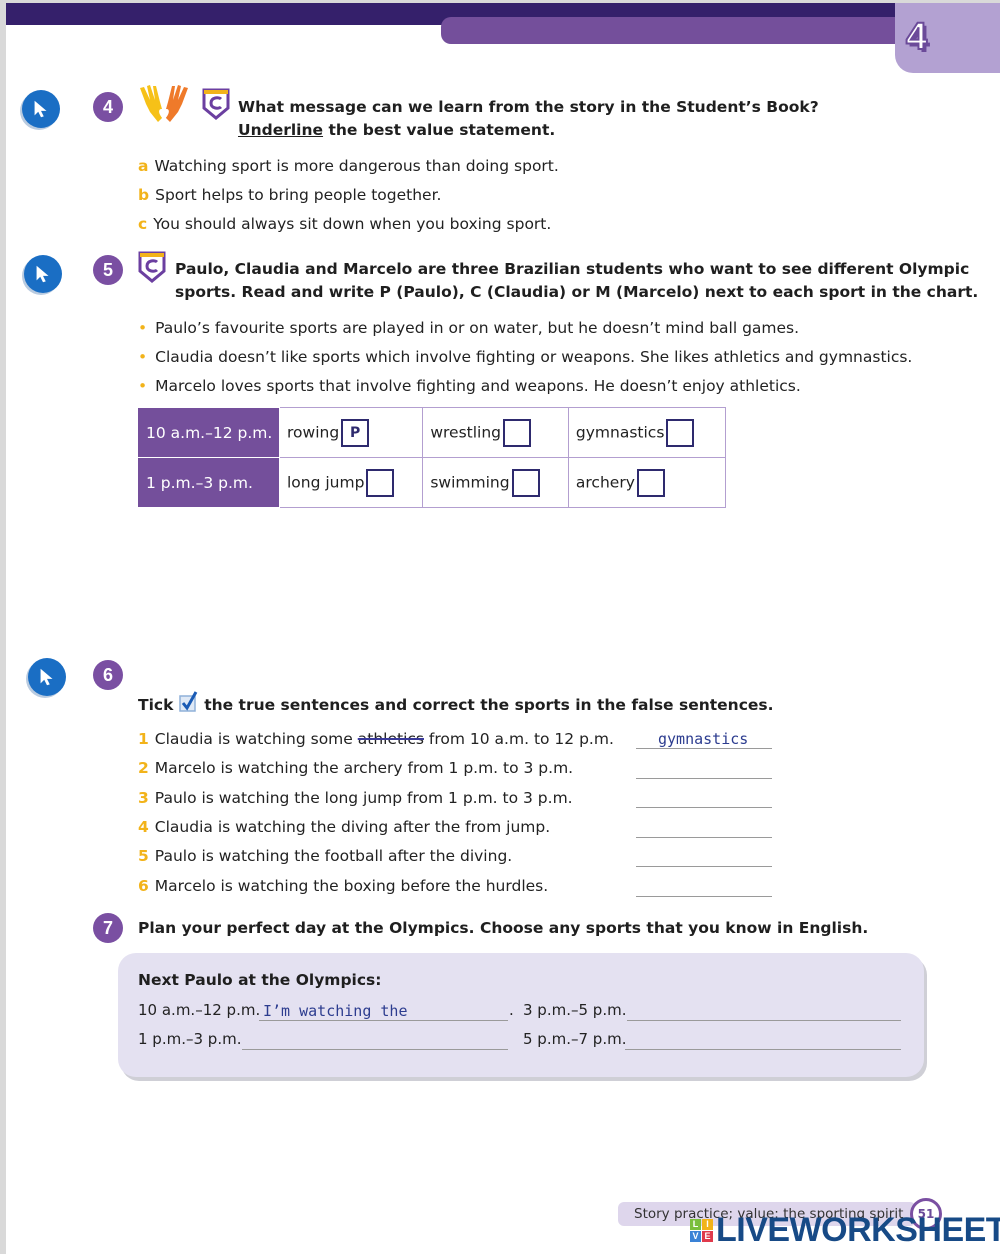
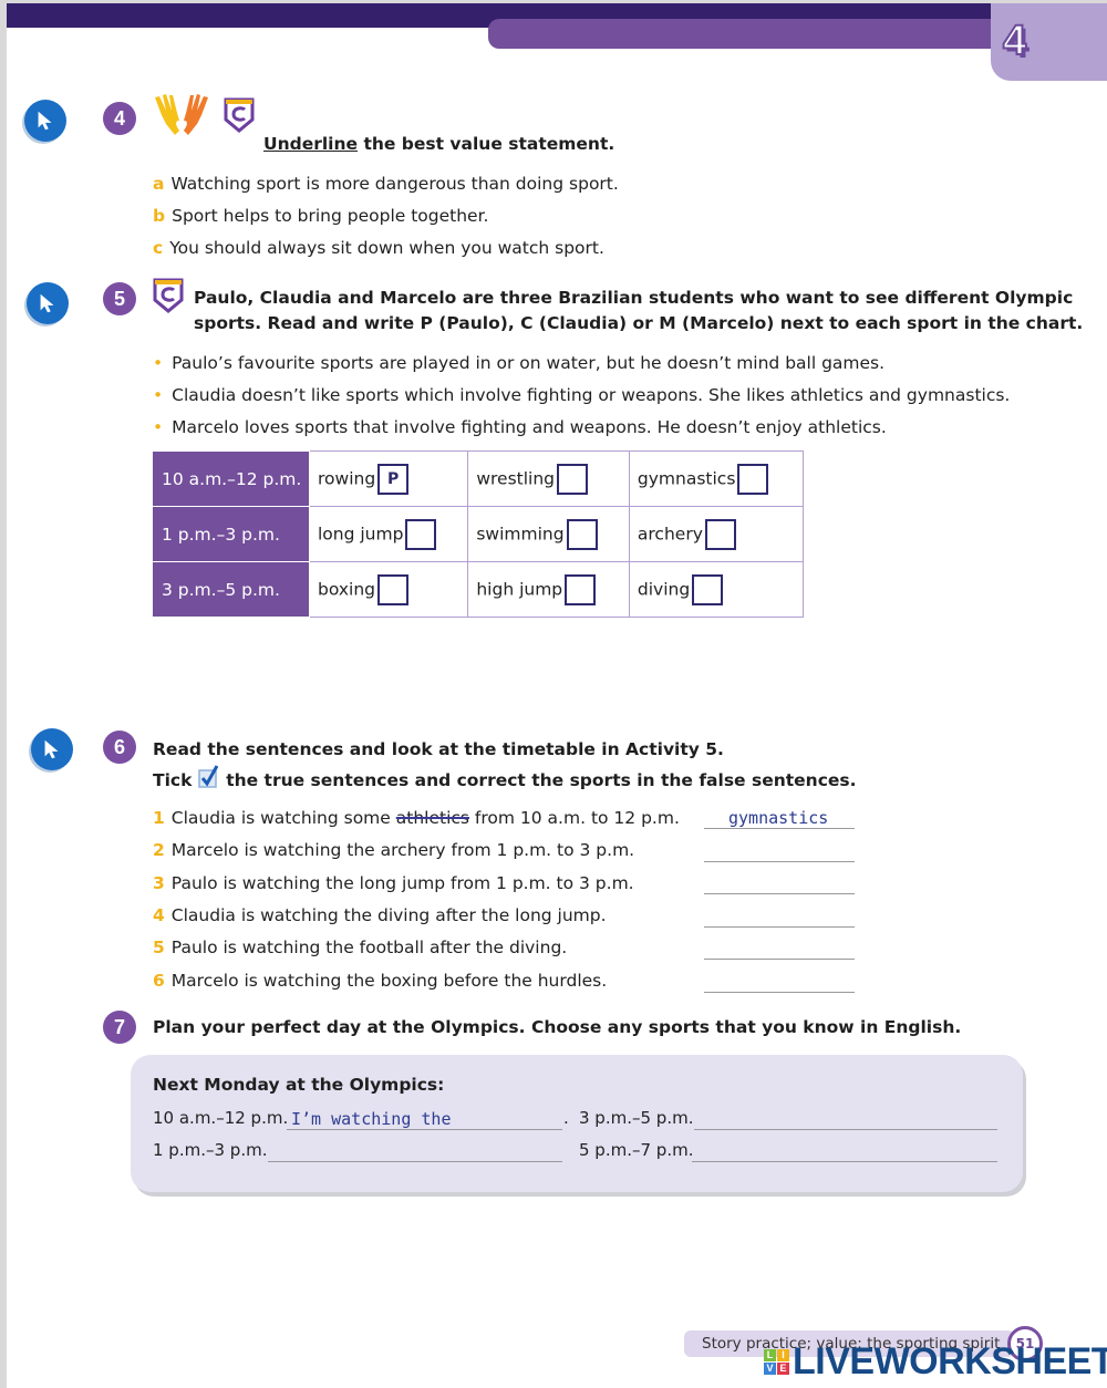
  4
  4
- What message can we learn from the story in the Student’s Book?
  Underline the best value statement.
  a Watching sport is more dangerous than doing sport.
  b Sport helps to bring people together.
- c You should always sit down when you boxing sport.
+ c You should always sit down when you watch sport.
  5
  Paulo, Claudia and Marcelo are three Brazilian students who want to see different Olympic
  sports. Read and write P (Paulo), C (Claudia) or M (Marcelo) next to each sport in the chart.
  • Paulo’s favourite sports are played in or on water, but he doesn’t mind ball games.
  • Claudia doesn’t like sports which involve fighting or weapons. She likes athletics and gymnastics.
  • Marcelo loves sports that involve fighting and weapons. He doesn’t enjoy athletics.
  10 a.m.–12 p.m.	rowing P	wrestling	gymnastics
  1 p.m.–3 p.m.	long jump	swimming	archery
+ 3 p.m.–5 p.m.	boxing	high jump	diving
  6
+ Read the sentences and look at the timetable in Activity 5.
  Tick the true sentences and correct the sports in the false sentences.
  1 Claudia is watching some athletics from 10 a.m. to 12 p.m.
  gymnastics
  2 Marcelo is watching the archery from 1 p.m. to 3 p.m.
  3 Paulo is watching the long jump from 1 p.m. to 3 p.m.
- 4 Claudia is watching the diving after the from jump.
+ 4 Claudia is watching the diving after the long jump.
  5 Paulo is watching the football after the diving.
  6 Marcelo is watching the boxing before the hurdles.
  7
  Plan your perfect day at the Olympics. Choose any sports that you know in English.
- Next Paulo at the Olympics:
+ Next Monday at the Olympics:
  10 a.m.–12 p.m.
  I’m watching the
  .
  3 p.m.–5 p.m.
  1 p.m.–3 p.m.
  5 p.m.–7 p.m.
  Story practice; value: the sporting spirit
  51
  L
  I
  V
  E
  LIVEWORKSHEET
